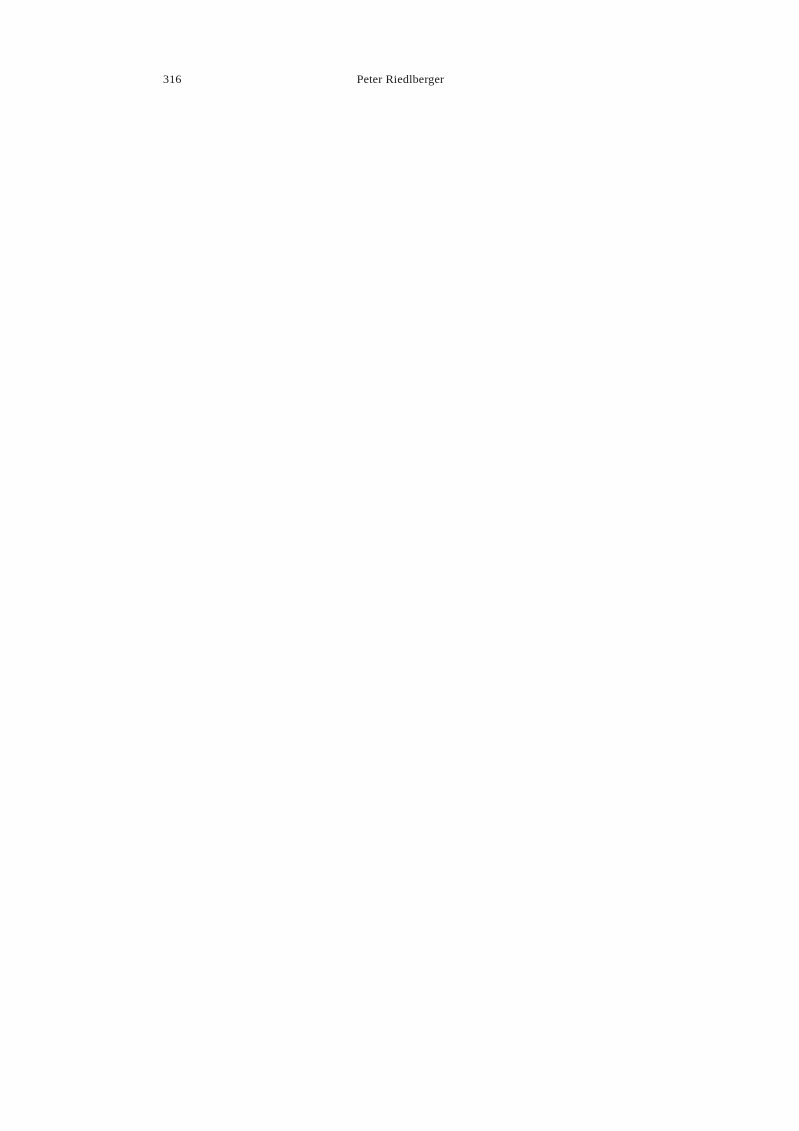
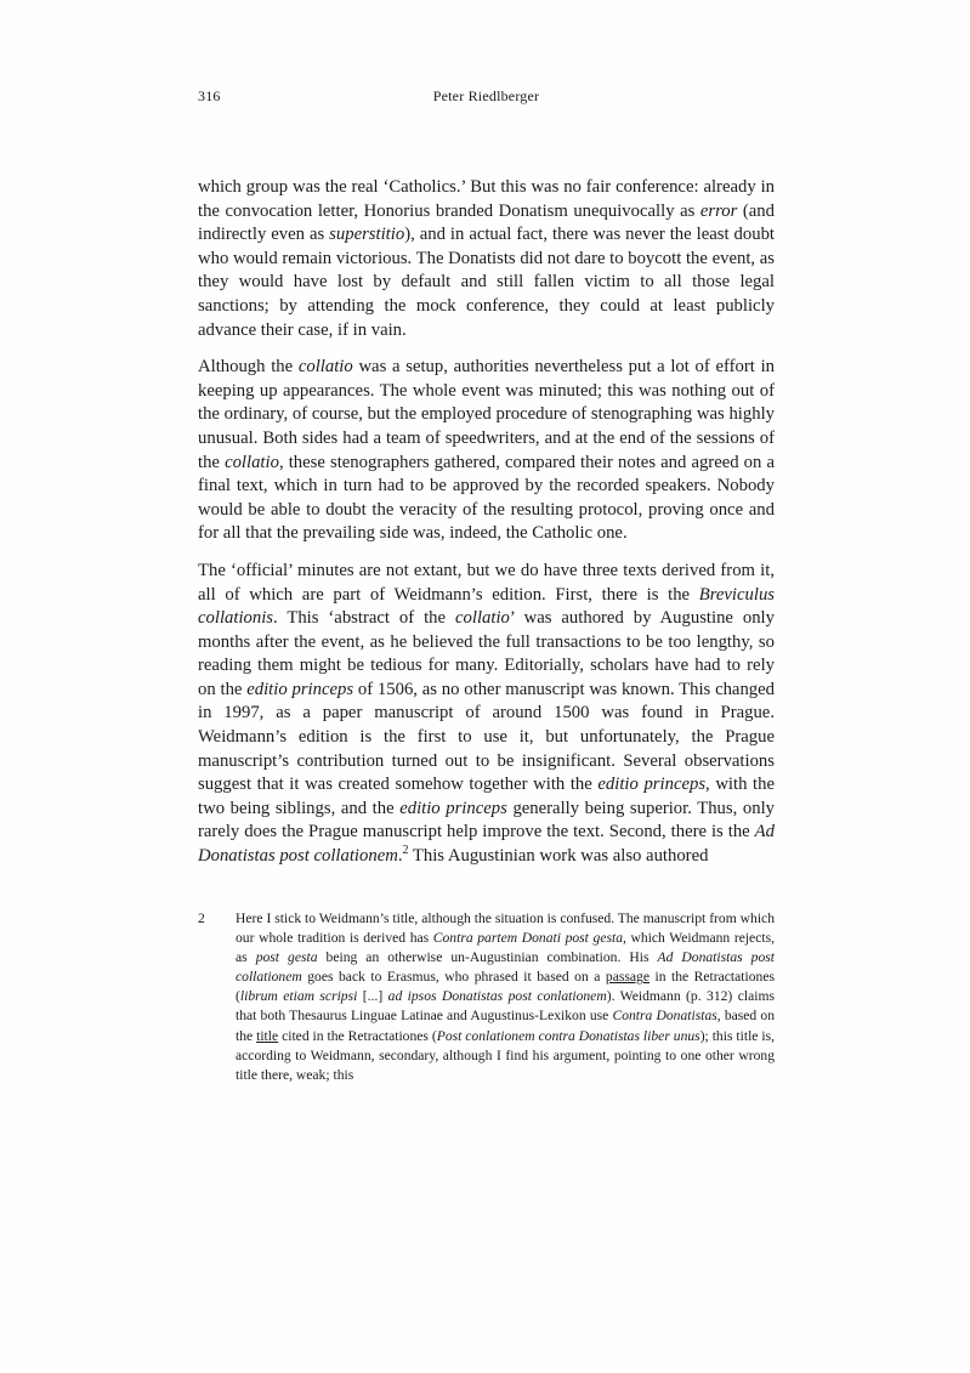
  316
  Peter Riedlberger
+ which group was the real ‘Catholics.’ But this was no fair conference: already in the convocation letter, Honorius branded Donatism unequivocally as error (and indirectly even as superstitio), and in actual fact, there was never the least doubt who would remain victorious. The Donatists did not dare to boycott the event, as they would have lost by default and still fallen victim to all those legal sanctions; by attending the mock conference, they could at least publicly advance their case, if in vain.
+ Although the collatio was a setup, authorities nevertheless put a lot of effort in keeping up appearances. The whole event was minuted; this was nothing out of the ordinary, of course, but the employed procedure of stenographing was highly unusual. Both sides had a team of speedwriters, and at the end of the sessions of the collatio, these stenographers gathered, compared their notes and agreed on a final text, which in turn had to be approved by the recorded speakers. Nobody would be able to doubt the veracity of the resulting protocol, proving once and for all that the prevailing side was, indeed, the Catholic one.
+ The ‘official’ minutes are not extant, but we do have three texts derived from it, all of which are part of Weidmann’s edition. First, there is the Breviculus collationis. This ‘abstract of the collatio’ was authored by Augustine only months after the event, as he believed the full transactions to be too lengthy, so reading them might be tedious for many. Editorially, scholars have had to rely on the editio princeps of 1506, as no other manuscript was known. This changed in 1997, as a paper manuscript of around 1500 was found in Prague. Weidmann’s edition is the first to use it, but unfortunately, the Prague manuscript’s contribution turned out to be insignificant. Several observations suggest that it was created somehow together with the editio princeps, with the two being siblings, and the editio princeps generally being superior. Thus, only rarely does the Prague manuscript help improve the text. Second, there is the Ad Donatistas post collationem.2 This Augustinian work was also authored
+ 2
+ Here I stick to Weidmann’s title, although the situation is confused. The manuscript from which our whole tradition is derived has Contra partem Donati post gesta, which Weidmann rejects, as post gesta being an otherwise un-Augustinian combination. His Ad Donatistas post collationem goes back to Erasmus, who phrased it based on a passage in the Retractationes (librum etiam scripsi [...] ad ipsos Donatistas post conlationem). Weidmann (p. 312) claims that both Thesaurus Linguae Latinae and Augustinus-Lexikon use Contra Donatistas, based on the title cited in the Retractationes (Post conlationem contra Donatistas liber unus); this title is, according to Weidmann, secondary, although I find his argument, pointing to one other wrong title there, weak; this
